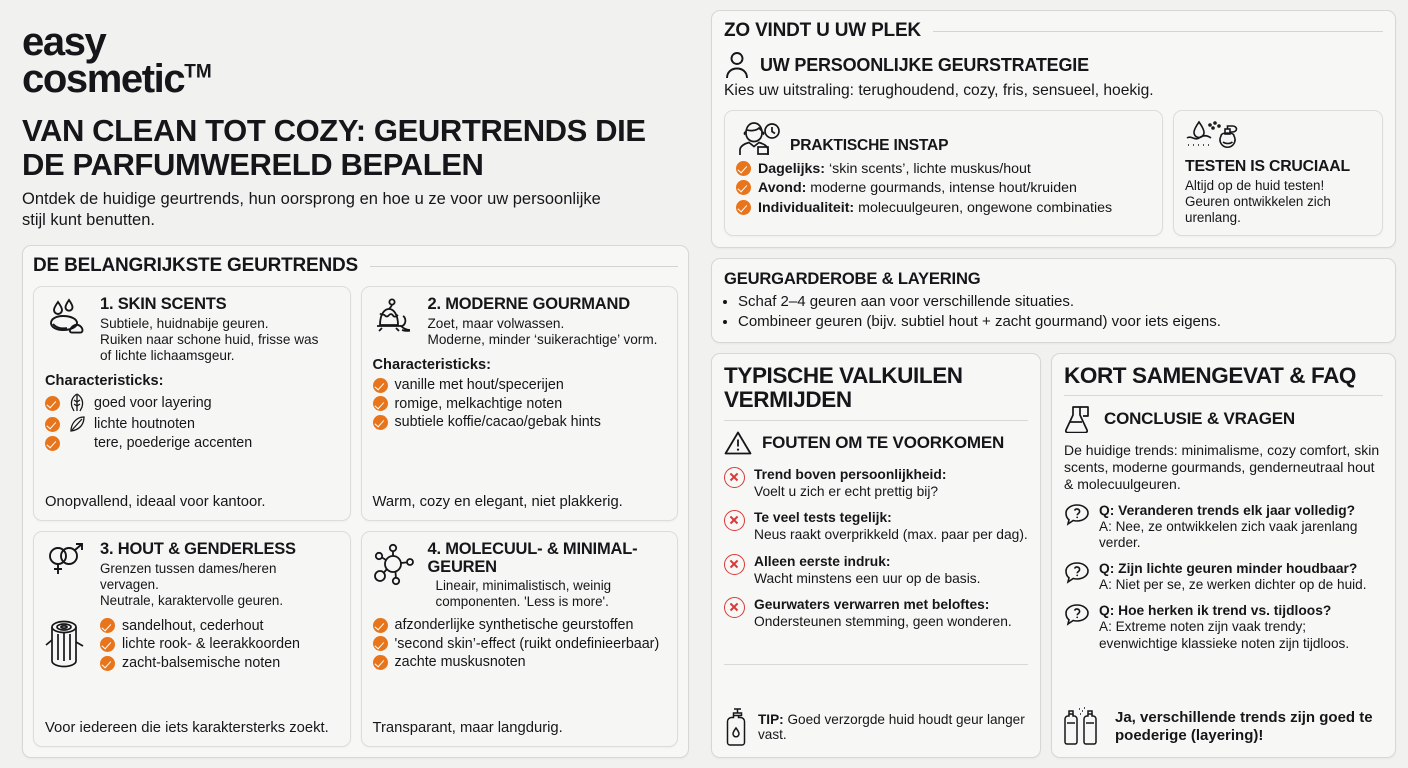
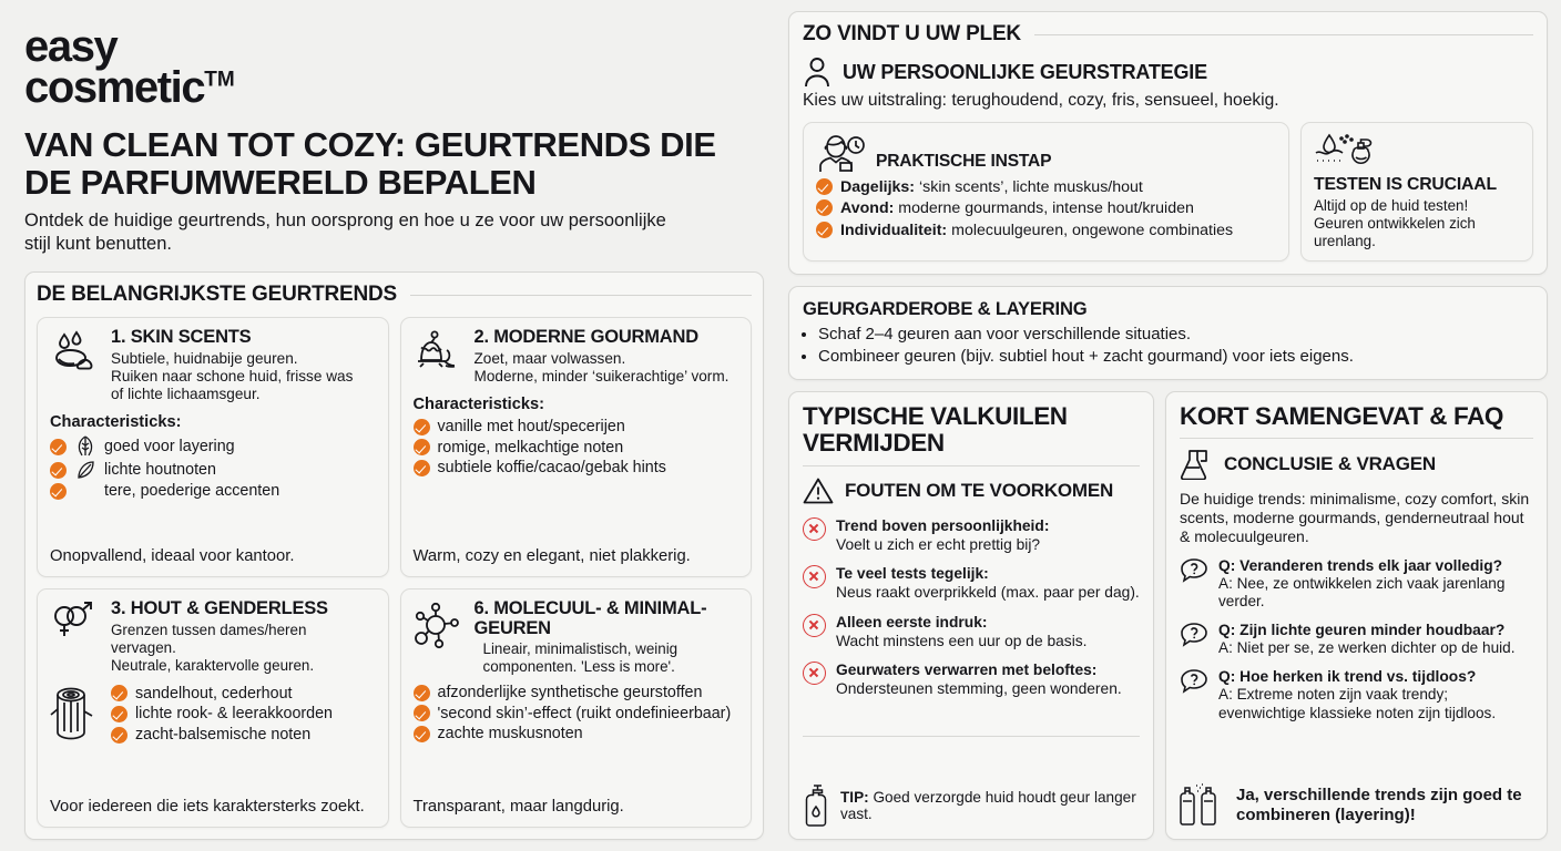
  easy
  cosmeticTM
  VAN CLEAN TOT COZY: GEURTRENDS DIE DE PARFUMWERELD BEPALEN
  Ontdek de huidige geurtrends, hun oorsprong en hoe u ze voor uw persoonlijke stijl kunt benutten.
  DE BELANGRIJKSTE GEURTRENDS
  1. SKIN SCENTS
  Subtiele, huidnabije geuren.
  Ruiken naar schone huid, frisse was
  of lichte lichaamsgeur.
  Characteristicks:
  goed voor layering
  lichte houtnoten
  tere, poederige accenten
  Onopvallend, ideaal voor kantoor.
  2. MODERNE GOURMAND
  Zoet, maar volwassen.
  Moderne, minder ‘suikerachtige’ vorm.
  Characteristicks:
  vanille met hout/specerijen
  romige, melkachtige noten
  subtiele koffie/cacao/gebak hints
  Warm, cozy en elegant, niet plakkerig.
  3. HOUT & GENDERLESS
  Grenzen tussen dames/heren vervagen.
  Neutrale, karaktervolle geuren.
  sandelhout, cederhout
  lichte rook- & leerakkoorden
  zacht-balsemische noten
  Voor iedereen die iets karaktersterks zoekt.
- 4. MOLECUUL- & MINIMAL-GEUREN
+ 6. MOLECUUL- & MINIMAL-GEUREN
  Lineair, minimalistisch, weinig
  componenten. 'Less is more'.
  afzonderlijke synthetische geurstoffen
  'second skin’-effect (ruikt ondefinieerbaar)
  zachte muskusnoten
  Transparant, maar langdurig.
  ZO VINDT U UW PLEK
  UW PERSOONLIJKE GEURSTRATEGIE
  Kies uw uitstraling: terughoudend, cozy, fris, sensueel, hoekig.
  PRAKTISCHE INSTAP
  Dagelijks: ‘skin scents’, lichte muskus/hout
  Avond: moderne gourmands, intense hout/kruiden
  Individualiteit: molecuulgeuren, ongewone combinaties
  TESTEN IS CRUCIAAL
  Altijd op de huid testen! Geuren ontwikkelen zich urenlang.
  GEURGARDEROBE & LAYERING
  Schaf 2–4 geuren aan voor verschillende situaties.
  Combineer geuren (bijv. subtiel hout + zacht gourmand) voor iets eigens.
  TYPISCHE VALKUILEN VERMIJDEN
  FOUTEN OM TE VOORKOMEN
  Trend boven persoonlijkheid:
  Voelt u zich er echt prettig bij?
  Te veel tests tegelijk:
  Neus raakt overprikkeld (max. paar per dag).
  Alleen eerste indruk:
  Wacht minstens een uur op de basis.
  Geurwaters verwarren met beloftes:
  Ondersteunen stemming, geen wonderen.
  TIP: Goed verzorgde huid houdt geur langer vast.
  KORT SAMENGEVAT & FAQ
  CONCLUSIE & VRAGEN
  De huidige trends: minimalisme, cozy comfort, skin scents, moderne gourmands, genderneutraal hout & molecuulgeuren.
  Q: Veranderen trends elk jaar volledig?
  A: Nee, ze ontwikkelen zich vaak jarenlang verder.
  Q: Zijn lichte geuren minder houdbaar?
  A: Niet per se, ze werken dichter op de huid.
  Q: Hoe herken ik trend vs. tijdloos?
  A: Extreme noten zijn vaak trendy; evenwichtige klassieke noten zijn tijdloos.
- Ja, verschillende trends zijn goed te poederige (layering)!
+ Ja, verschillende trends zijn goed te combineren (layering)!
